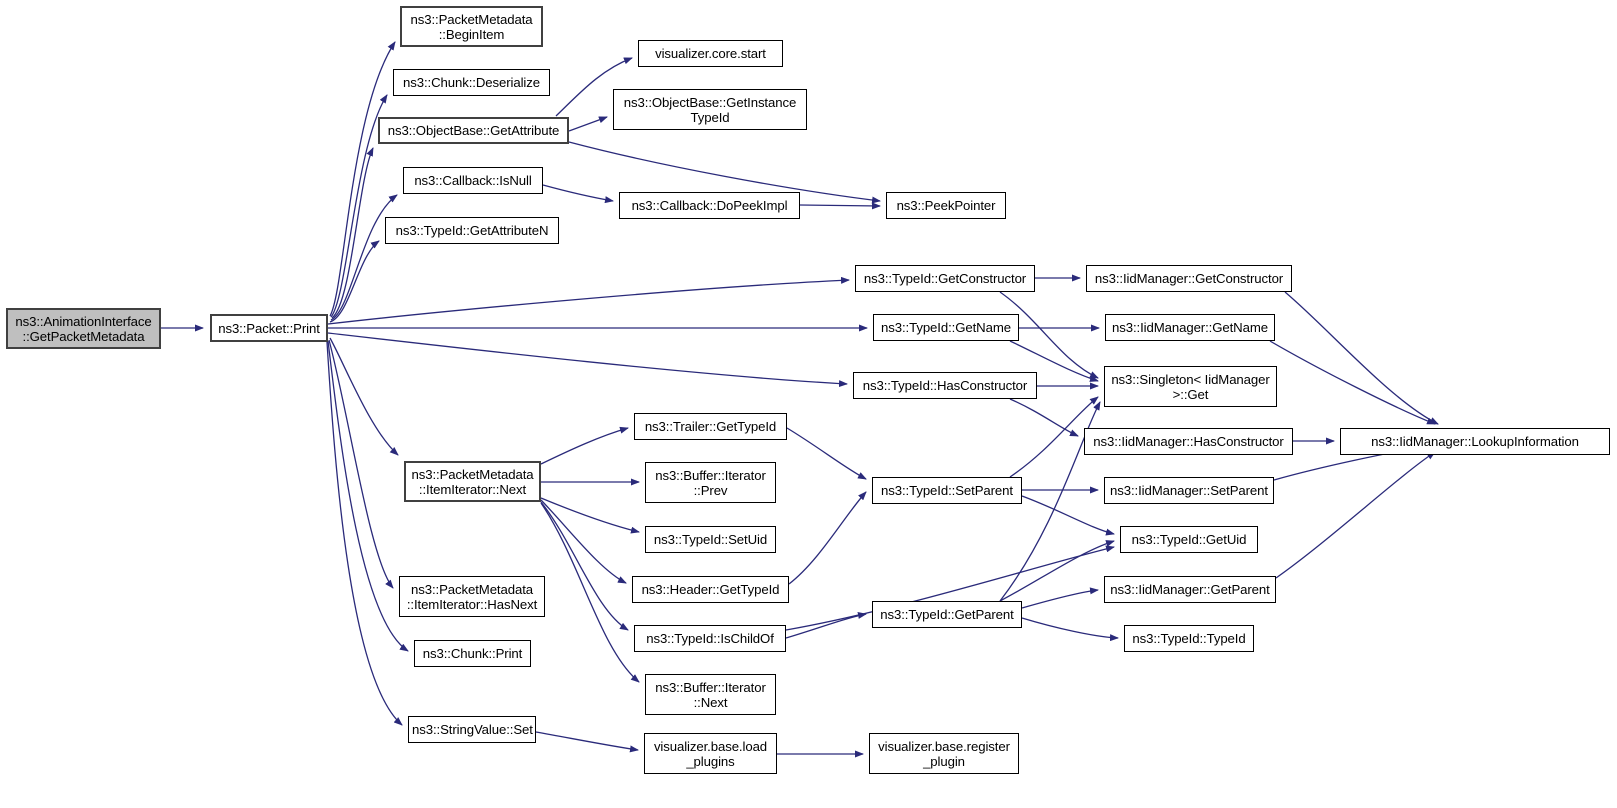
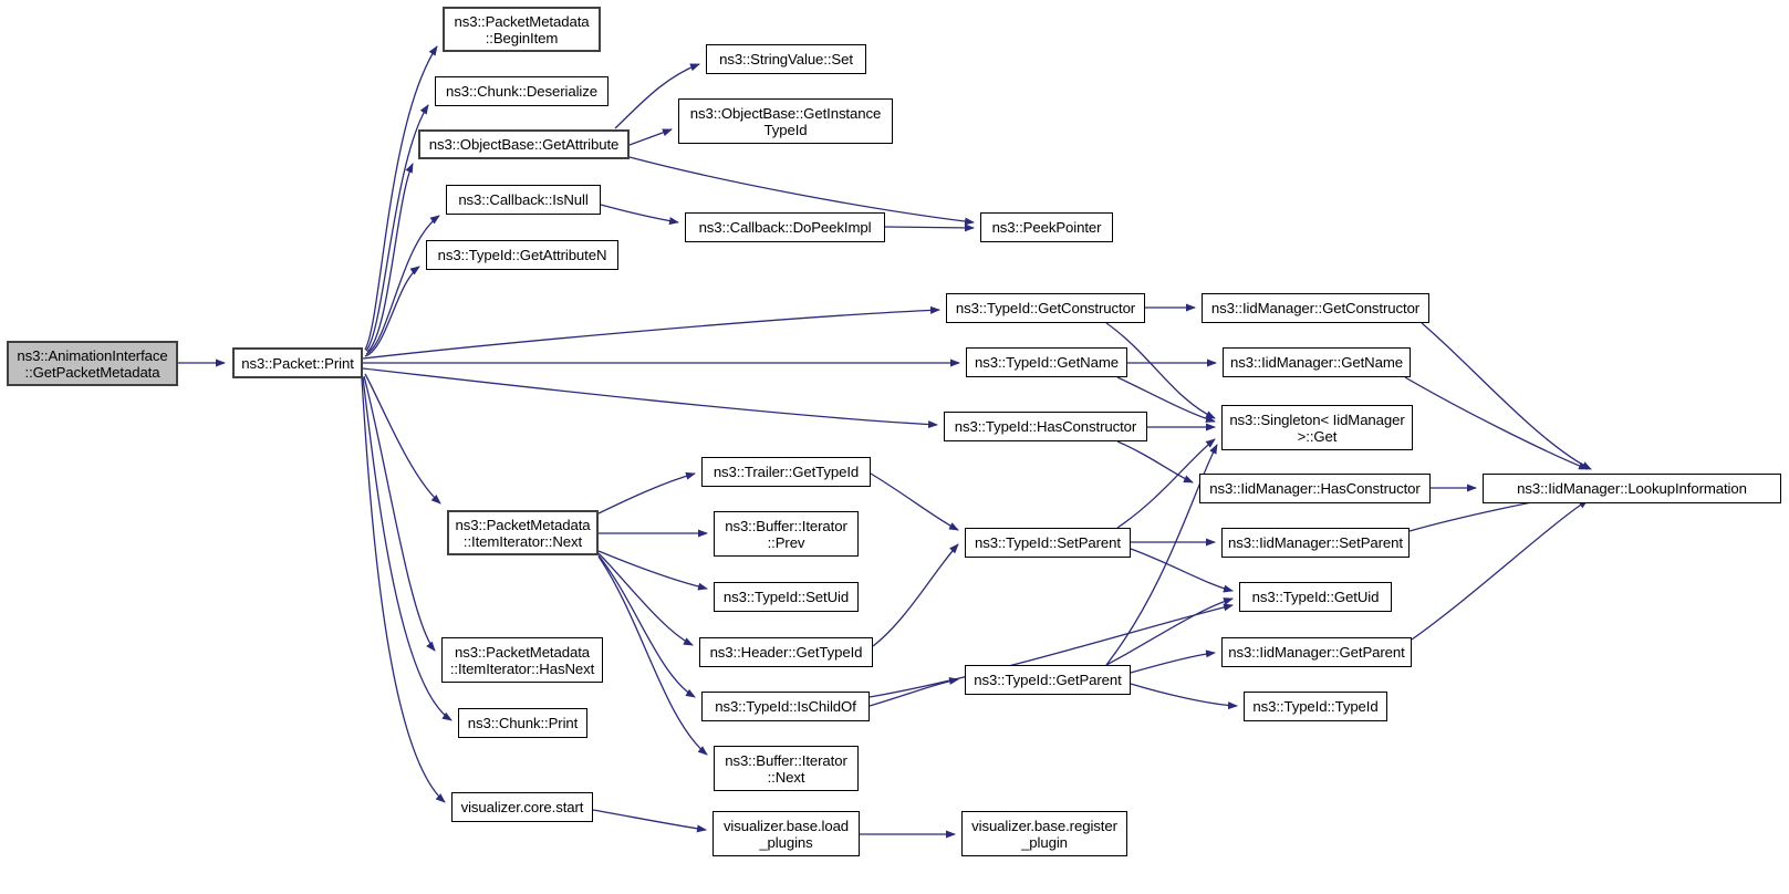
  ns3::AnimationInterface
  ::GetPacketMetadata
  ns3::Packet::Print
  ns3::PacketMetadata
  ::BeginItem
  ns3::Chunk::Deserialize
  ns3::ObjectBase::GetAttribute
  ns3::Callback::IsNull
  ns3::TypeId::GetAttributeN
- visualizer.core.start
+ ns3::StringValue::Set
  ns3::ObjectBase::GetInstance
  TypeId
  ns3::Callback::DoPeekImpl
  ns3::PeekPointer
  ns3::TypeId::GetConstructor
  ns3::TypeId::GetName
  ns3::TypeId::HasConstructor
  ns3::TypeId::SetParent
  ns3::TypeId::GetParent
  ns3::IidManager::GetConstructor
  ns3::IidManager::GetName
  ns3::Singleton< IidManager
  >::Get
  ns3::IidManager::HasConstructor
  ns3::IidManager::SetParent
  ns3::TypeId::GetUid
  ns3::IidManager::GetParent
  ns3::TypeId::TypeId
  ns3::IidManager::LookupInformation
  ns3::PacketMetadata
  ::ItemIterator::Next
  ns3::Trailer::GetTypeId
  ns3::Buffer::Iterator
  ::Prev
  ns3::TypeId::SetUid
  ns3::Header::GetTypeId
  ns3::TypeId::IsChildOf
  ns3::Buffer::Iterator
  ::Next
  ns3::PacketMetadata
  ::ItemIterator::HasNext
  ns3::Chunk::Print
- ns3::StringValue::Set
+ visualizer.core.start
  visualizer.base.load
  _plugins
  visualizer.base.register
  _plugin
